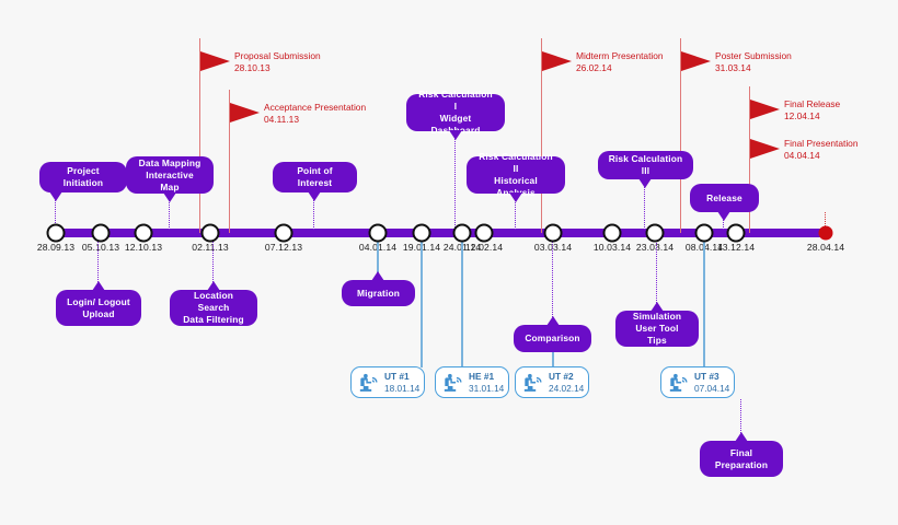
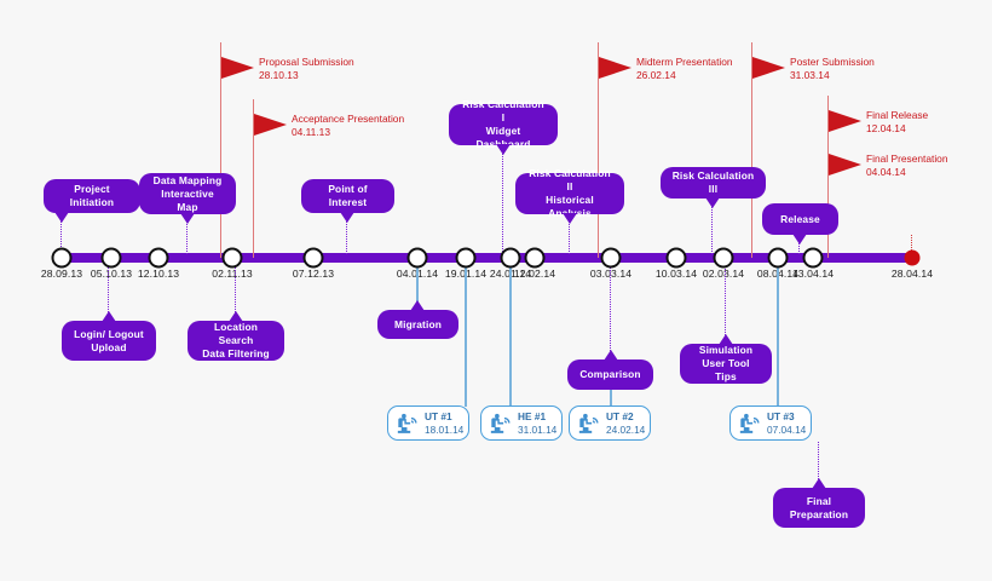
  Proposal Submission
  28.10.13
  Acceptance Presentation
  04.11.13
  Midterm Presentation
  26.02.14
  Poster Submission
  31.03.14
  Final Release
  12.04.14
  Final Presentation
  04.04.14
  28.09.13
  05.10.13
  12.10.13
  02.11.13
  07.12.13
  04.01.14
  19.01.14
  24.01.14
  12.02.14
  03.03.14
  10.03.14
- 23.03.14
+ 02.03.14
  08.04.14
- 13.12.14
+ 13.04.14
  28.04.14
  Project Initiation
  Data Mapping
  Interactive Map
  Point of Interest
  Risk Calculation I
  Widget Dashboard
  Risk Calculation II
  Historical Analysis
  Risk Calculation III
  Release
  Login/ Logout
  Upload
  Location Search
  Data Filtering
  Migration
  Comparison
  Simulation
  User Tool Tips
  Final
  Preparation
  UT #1
  18.01.14
  HE #1
  31.01.14
  UT #2
  24.02.14
  UT #3
  07.04.14
